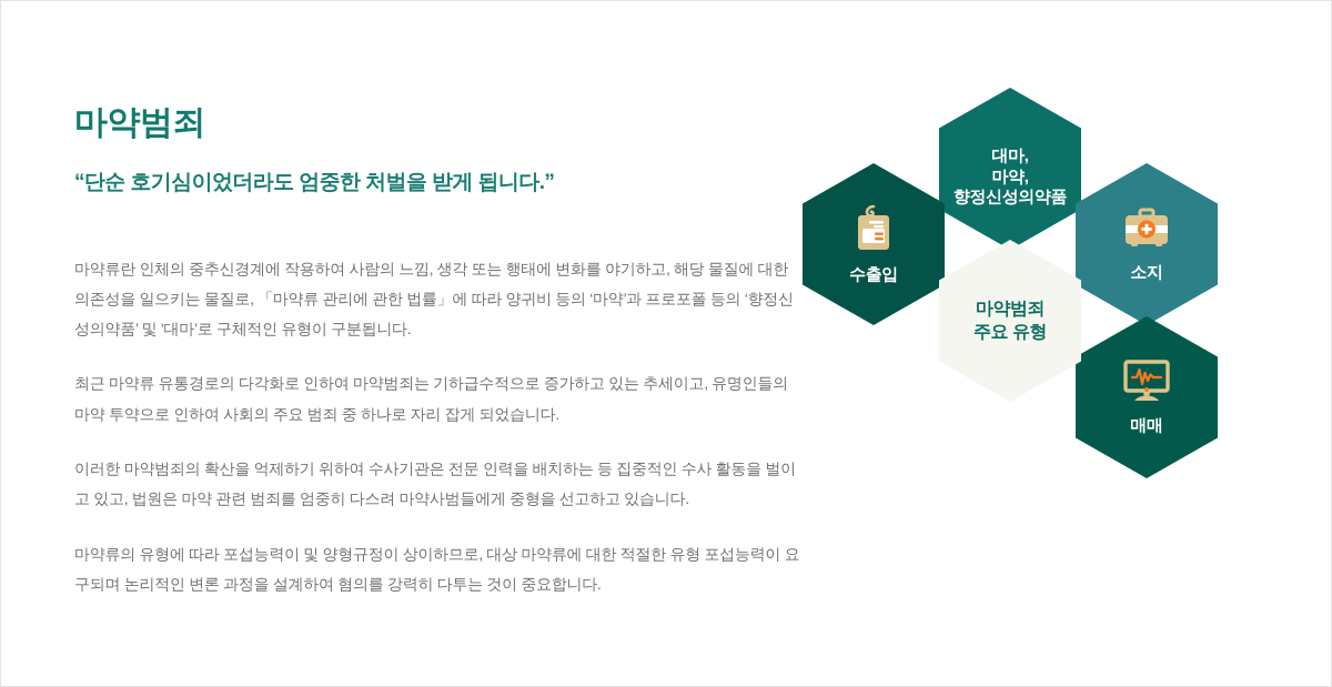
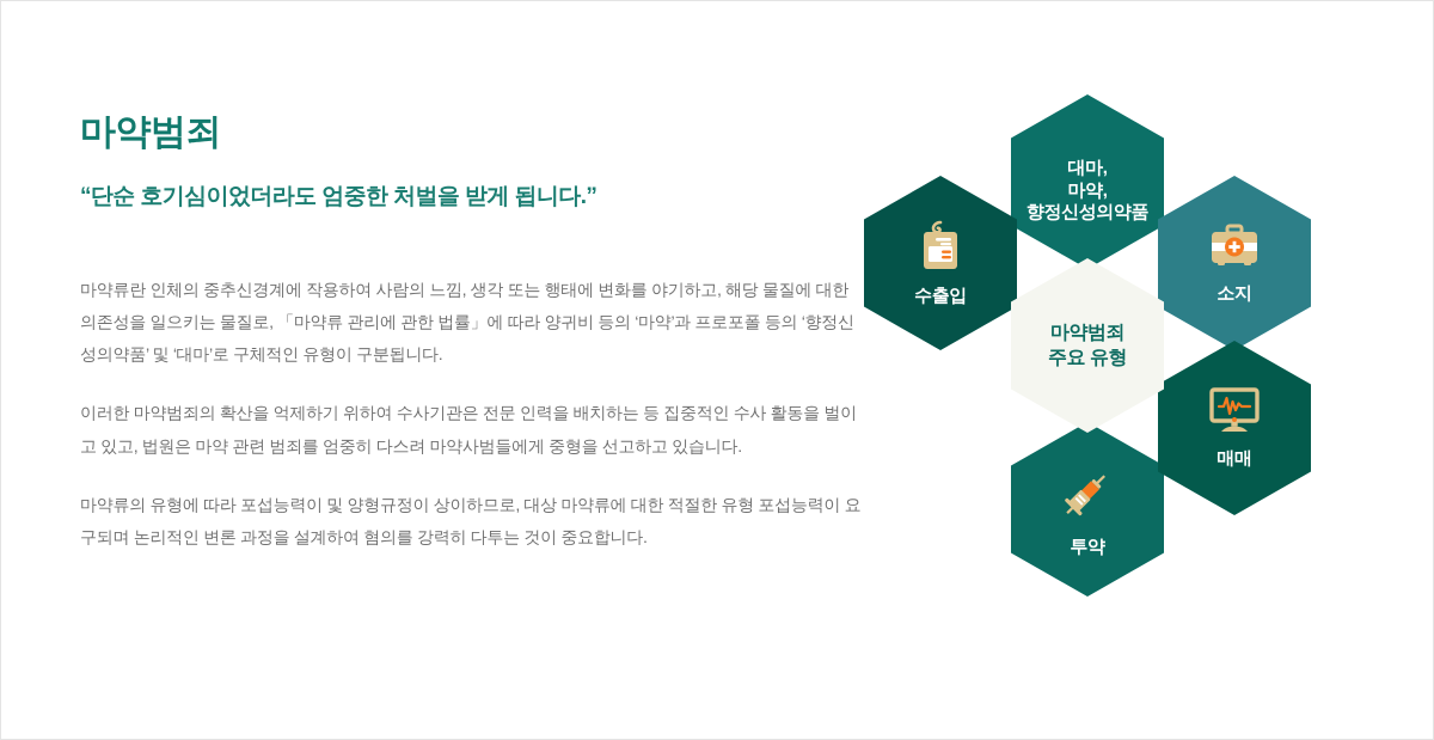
  마약범죄
  “단순 호기심이었더라도 엄중한 처벌을 받게 됩니다.”
  마약류란 인체의 중추신경계에 작용하여 사람의 느낌, 생각 또는 행태에 변화를 야기하고, 해당 물질에 대한 의존성을 일으키는 물질로, 「마약류 관리에 관한 법률」에 따라 양귀비 등의 ‘마약’과 프로포폴 등의 ‘향정신성의약품’ 및 ‘대마’로 구체적인 유형이 구분됩니다.
- 최근 마약류 유통경로의 다각화로 인하여 마약범죄는 기하급수적으로 증가하고 있는 추세이고, 유명인들의 마약 투약으로 인하여 사회의 주요 범죄 중 하나로 자리 잡게 되었습니다.
  이러한 마약범죄의 확산을 억제하기 위하여 수사기관은 전문 인력을 배치하는 등 집중적인 수사 활동을 벌이고 있고, 법원은 마약 관련 범죄를 엄중히 다스려 마약사범들에게 중형을 선고하고 있습니다.
  마약류의 유형에 따라 포섭능력이 및 양형규정이 상이하므로, 대상 마약류에 대한 적절한 유형 포섭능력이 요구되며 논리적인 변론 과정을 설계하여 혐의를 강력히 다투는 것이 중요합니다.
  대마,
  마약,
  향정신성의약품
  수출입
  소지
+ 투약
  매매
  마약범죄
  주요 유형
